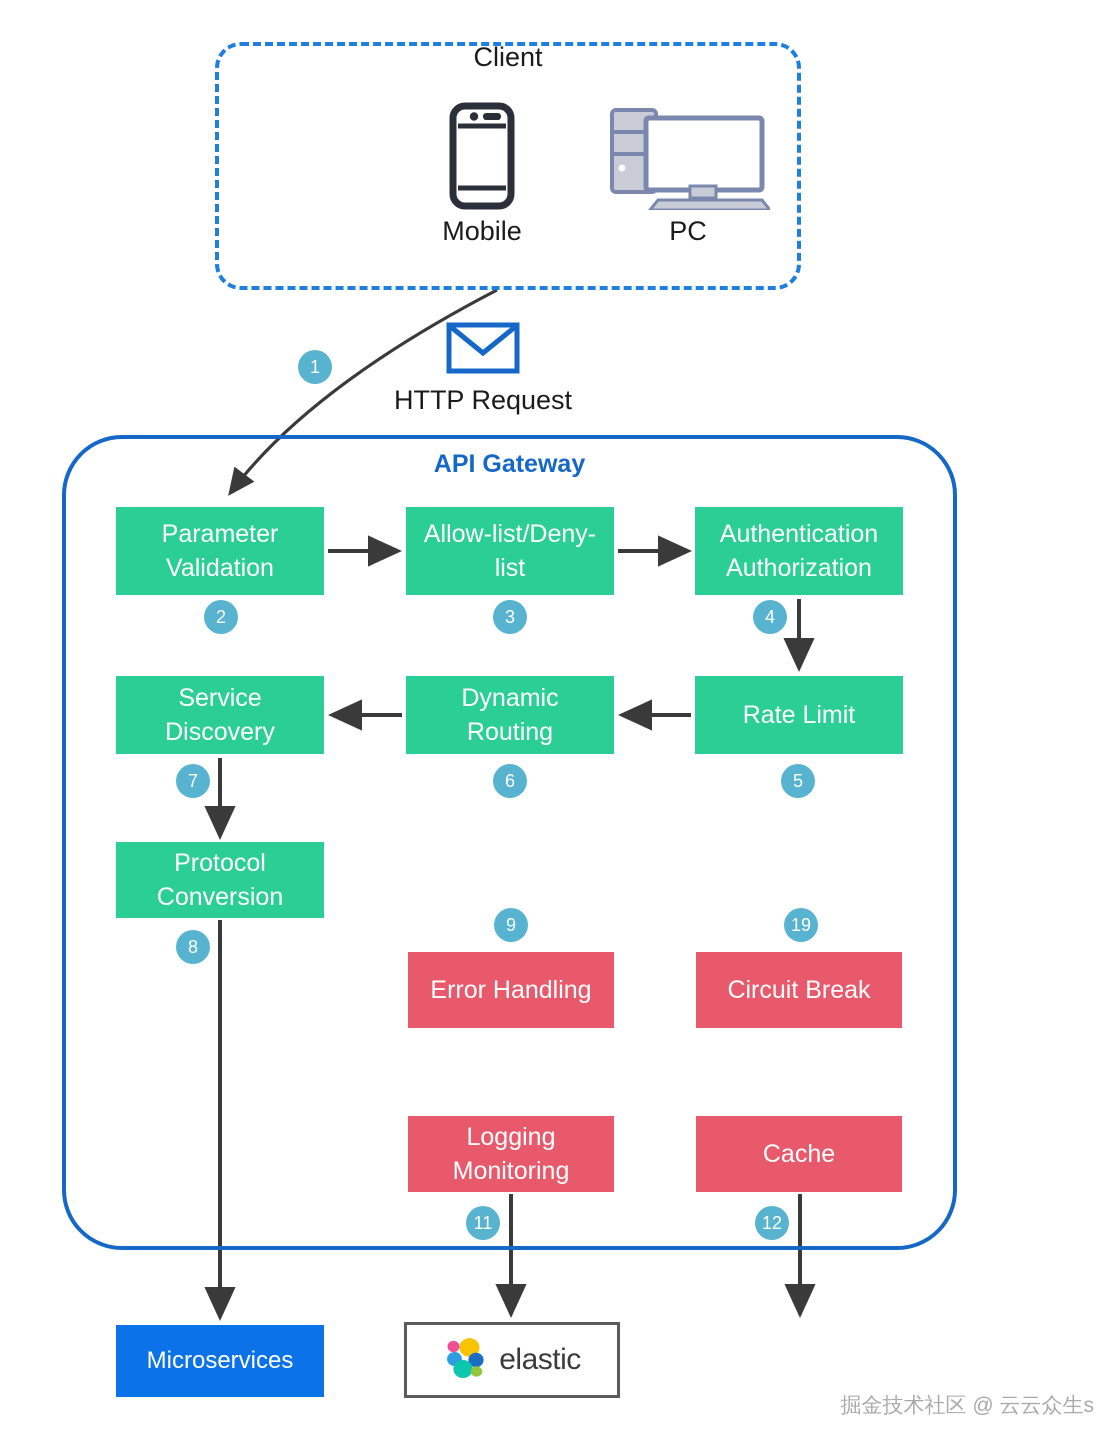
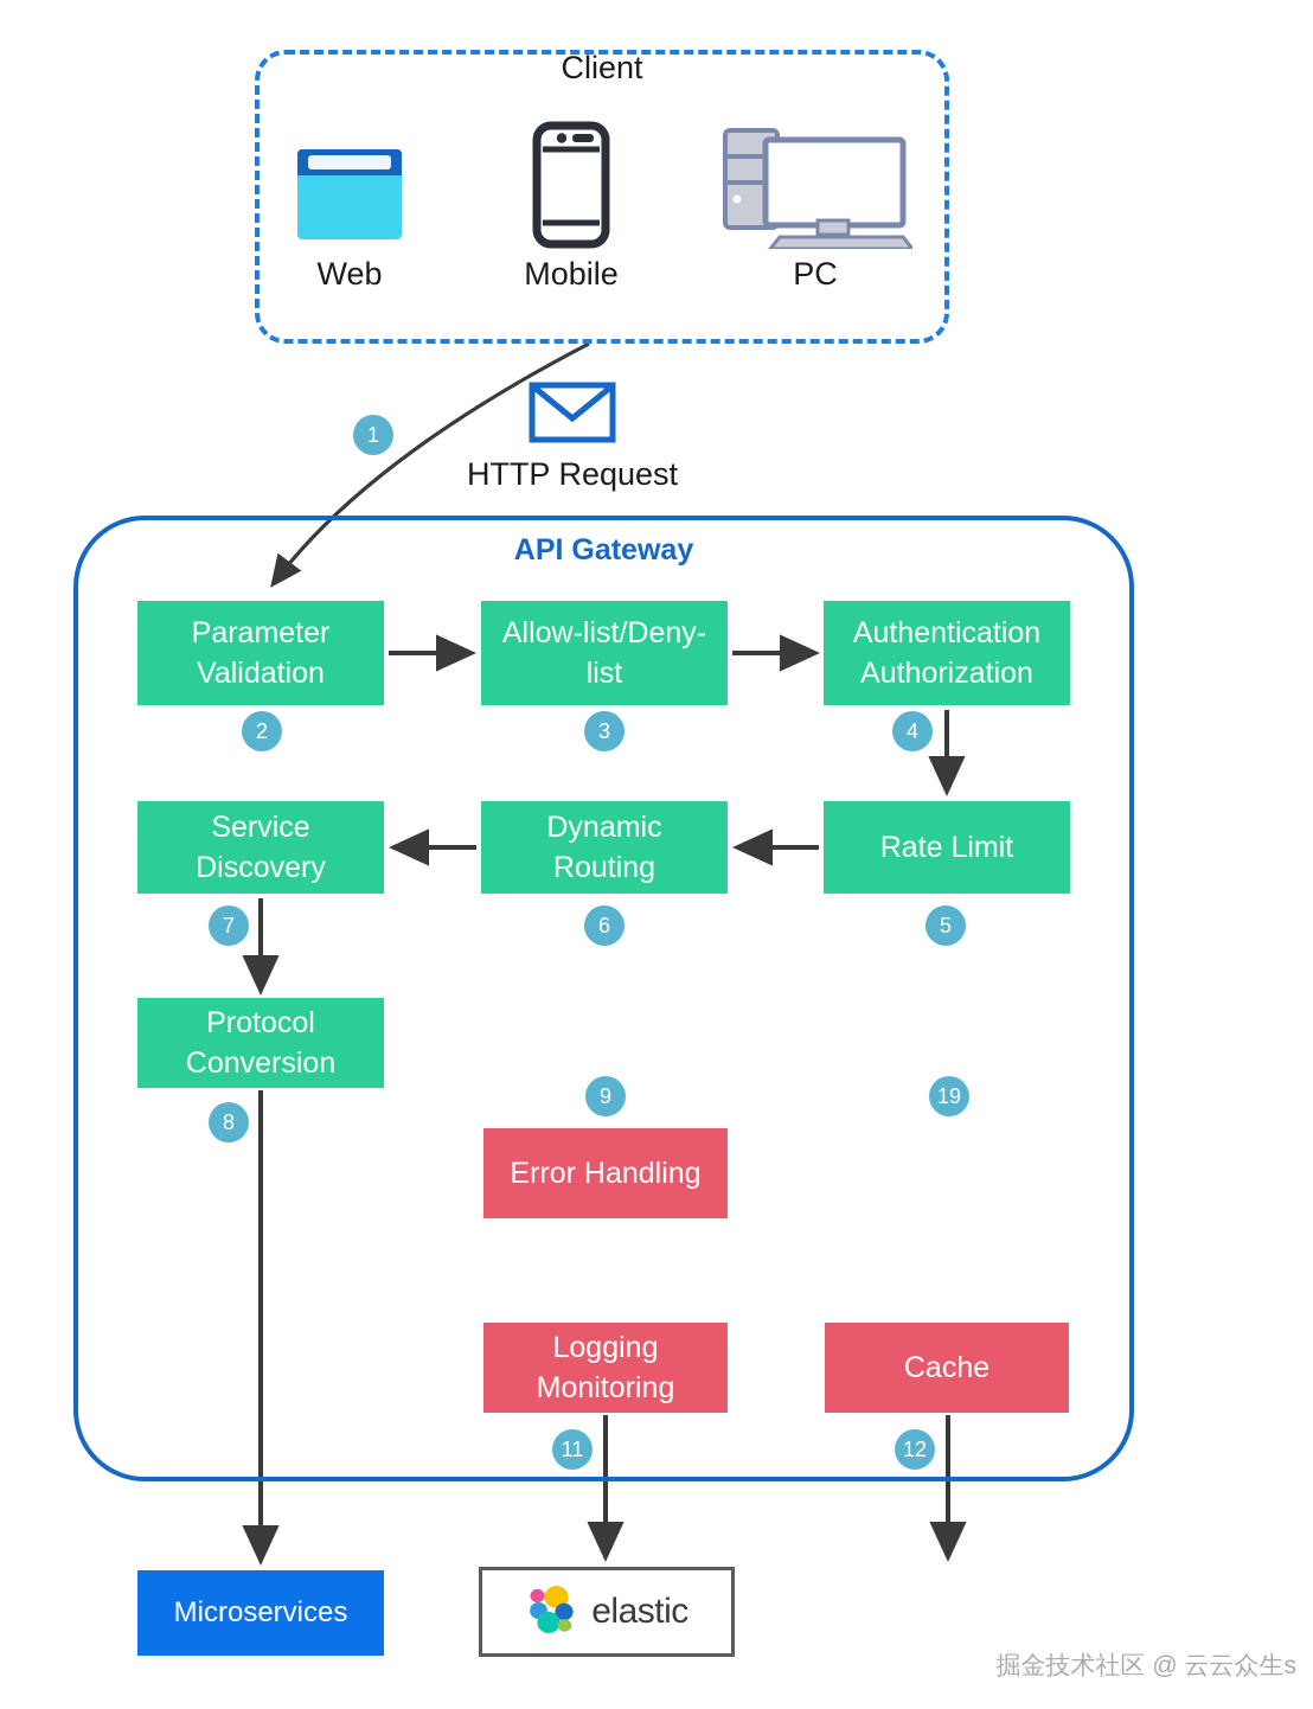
  Client
+ Web
  Mobile
  PC
  HTTP Request
  API Gateway
  Parameter
  Validation
  Allow-list/Deny-
  list
  Authentication
  Authorization
  Service
  Discovery
  Dynamic
  Routing
  Rate Limit
  Protocol
  Conversion
  Error Handling
- Circuit Break
  Logging
  Monitoring
  Cache
  1
  2
  3
  4
  5
  6
  7
  8
  9
  19
  11
  12
  Microservices
  elastic
  掘金技术社区 @ 云云众生s
